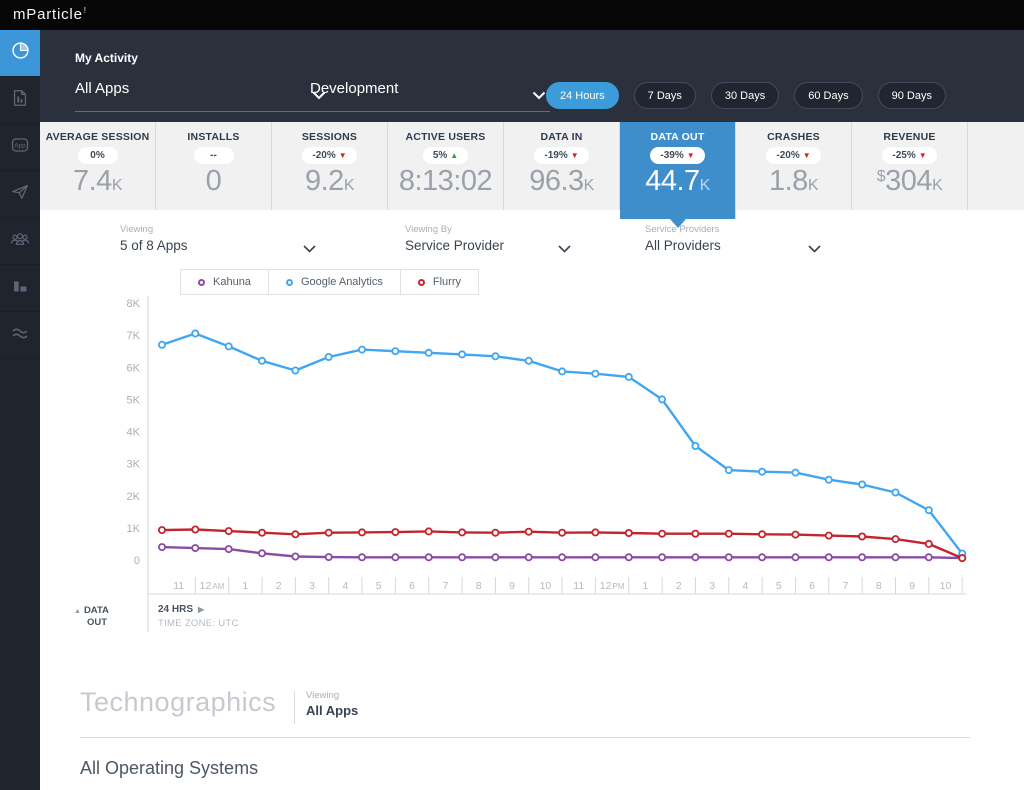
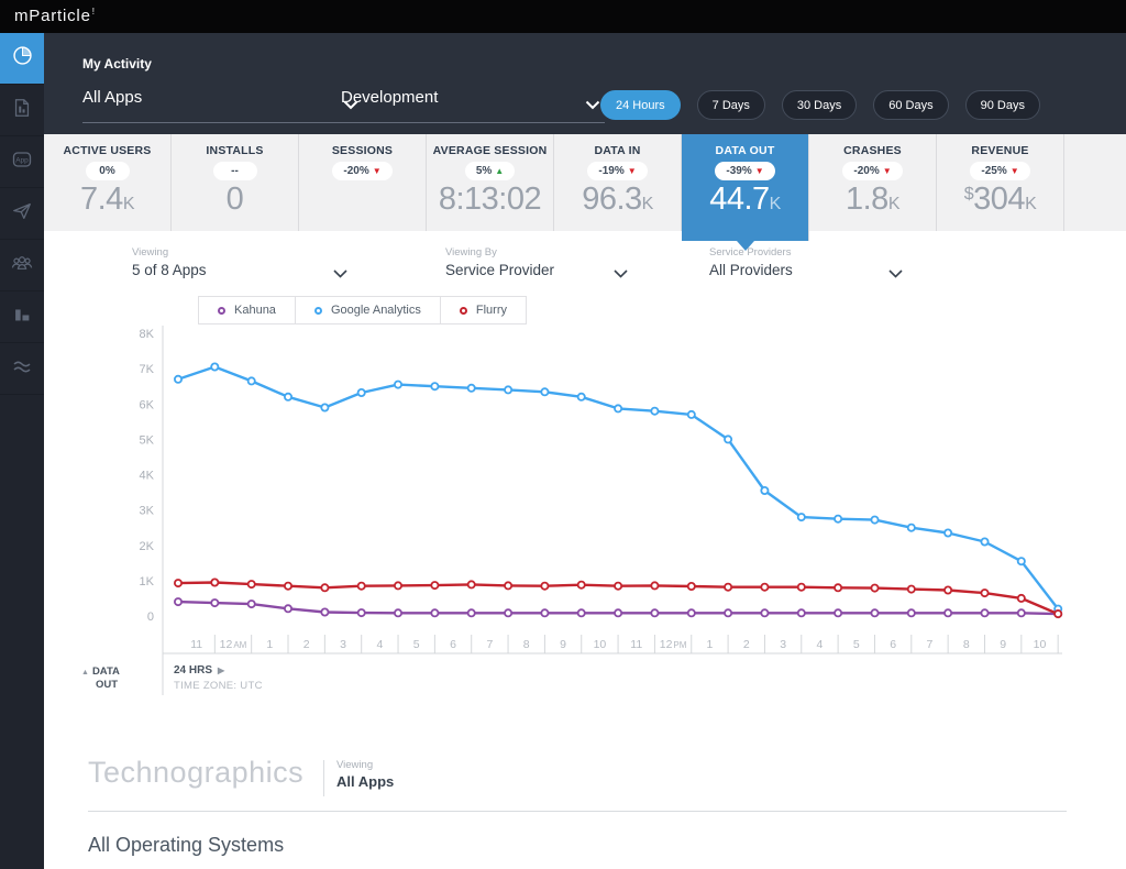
  mParticle!
  My Activity
  All Apps
  Development
  24 Hours
  7 Days
  30 Days
  60 Days
  90 Days
- AVERAGE SESSION
+ ACTIVE USERS
  0%
  7.4K
  INSTALLS
  --
  0
  SESSIONS
  -20% ▼
- 9.2K
- ACTIVE USERS
+ AVERAGE SESSION
  5% ▲
  8:13:02
  DATA IN
  -19% ▼
  96.3K
  DATA OUT
  -39% ▼
  44.7K
  CRASHES
  -20% ▼
  1.8K
  REVENUE
  -25% ▼
  $304K
  Viewing
  5 of 8 Apps
  Viewing By
  Service Provider
  Service Providers
  All Providers
  Kahuna
  Google Analytics
  Flurry
  8K
  7K
  6K
  5K
  4K
  3K
  2K
  1K
  0
  11
  12AM
  1
  2
  3
  4
  5
  6
  7
  8
  9
  10
  11
  12PM
  1
  2
  3
  4
  5
  6
  7
  8
  9
  10
  DATA
  OUT
  24 HRS ▶
  TIME ZONE: UTC
  Technographics
  Viewing
  All Apps
  All Operating Systems
